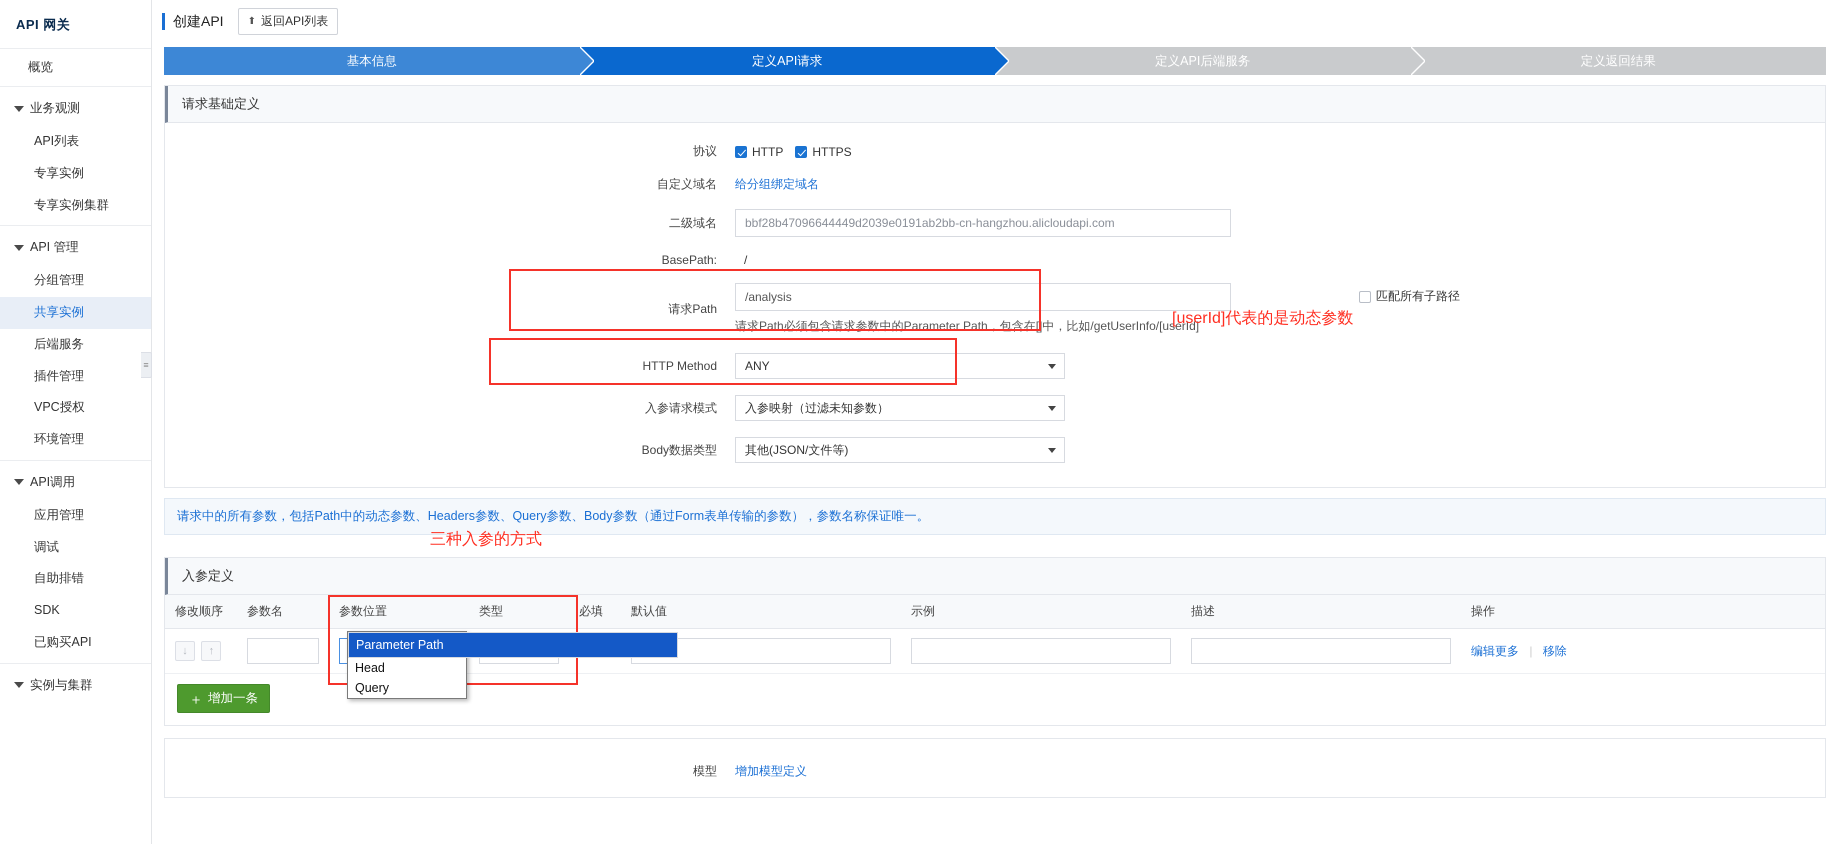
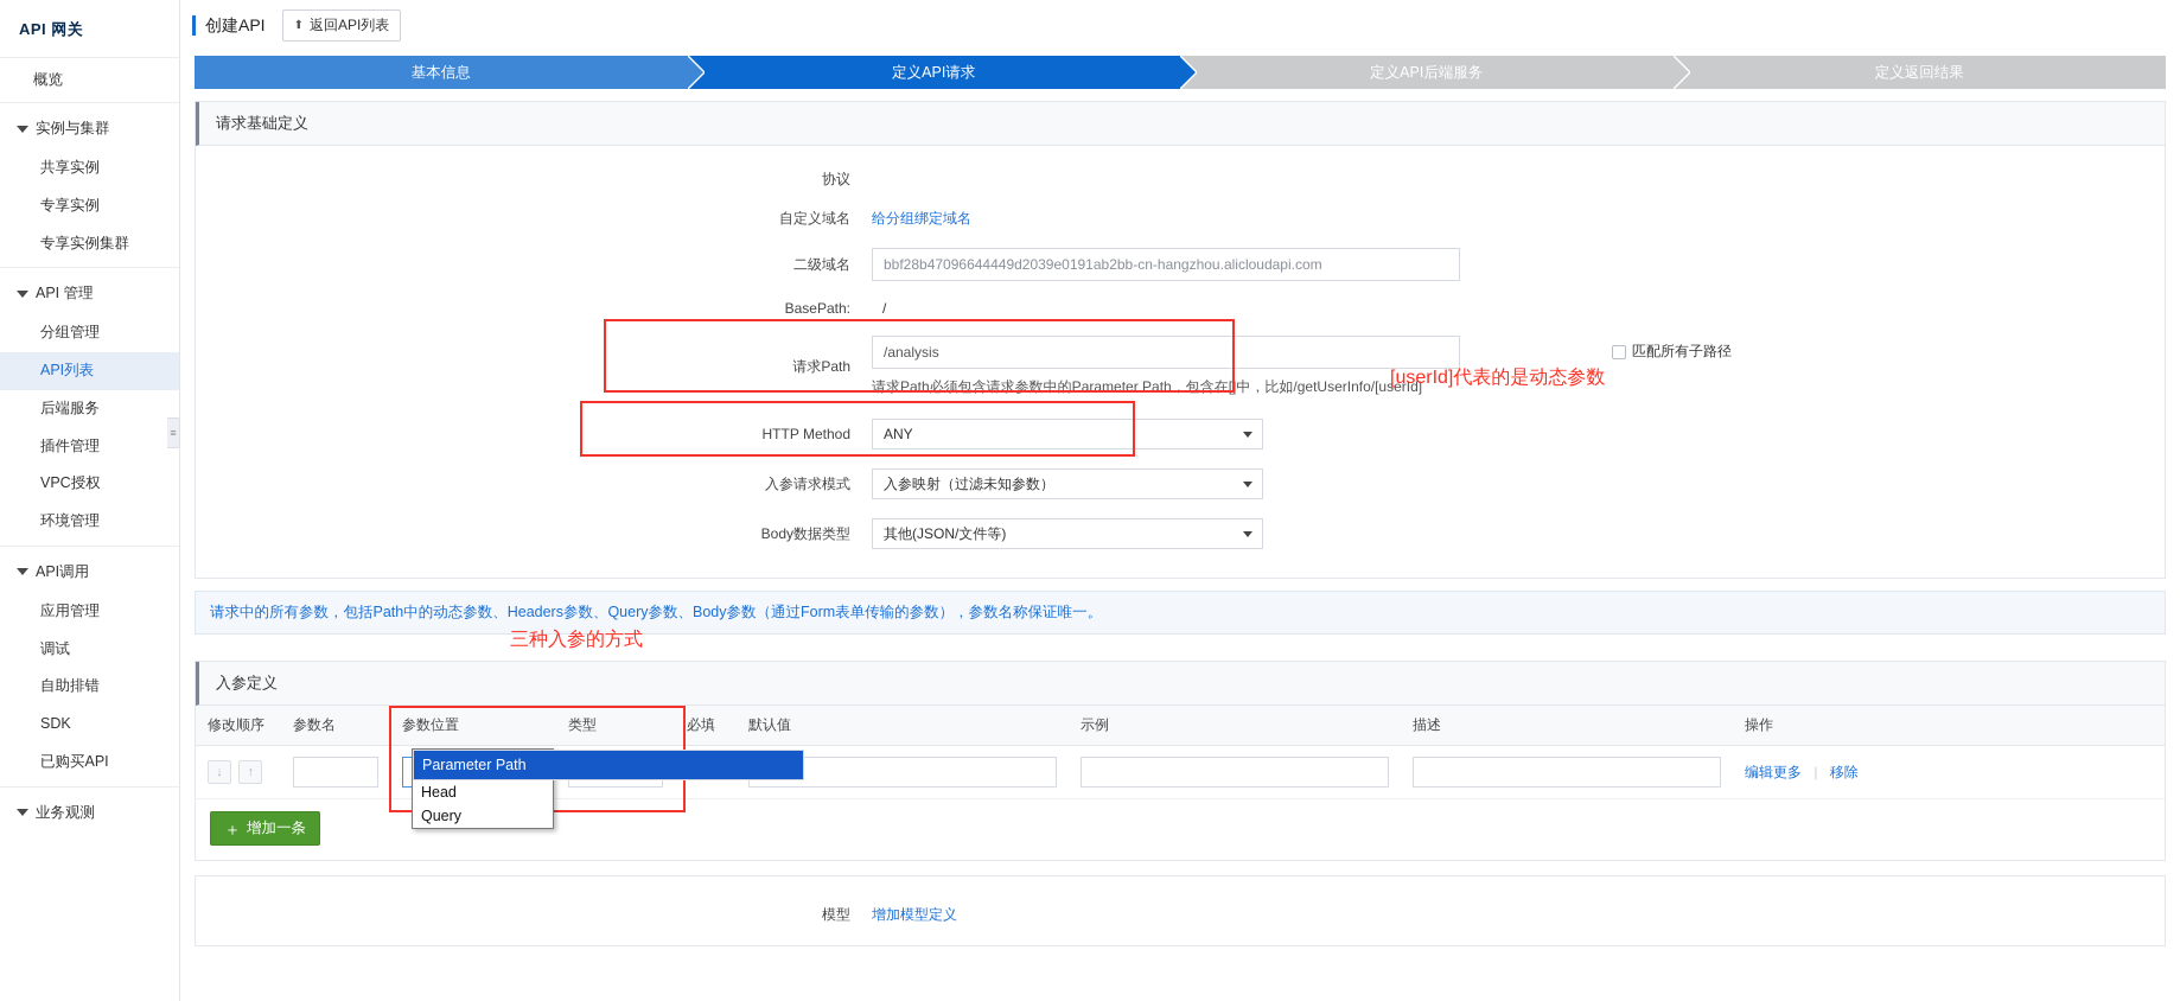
  API 网关
  概览
- 业务观测
+ 实例与集群
- API列表
+ 共享实例
  专享实例
  专享实例集群
  API 管理
  分组管理
- 共享实例
+ API列表
  后端服务
  插件管理
  VPC授权
  环境管理
  API调用
  应用管理
  调试
  自助排错
  SDK
  已购买API
- 实例与集群
+ 业务观测
  ≡
  创建API
  ⬆
  返回API列表
  基本信息
  定义API请求
  定义API后端服务
  定义返回结果
  请求基础定义
  协议
- HTTP
- HTTPS
  自定义域名
  给分组绑定域名
  二级域名
  bbf28b47096644449d2039e0191ab2bb-cn-hangzhou.alicloudapi.com
  BasePath:
  /
  请求Path
  /analysis
  请求Path必须包含请求参数中的Parameter Path，包含在[]中，比如/getUserInfo/[userId]
  匹配所有子路径
  HTTP Method
  ANY
  入参请求模式
  入参映射（过滤未知参数）
  Body数据类型
  其他(JSON/文件等)
  请求中的所有参数，包括Path中的动态参数、Headers参数、Query参数、Body参数（通过Form表单传输的参数），参数名称保证唯一。
  入参定义
  修改顺序	参数名	参数位置	类型	必填	默认值	示例	描述	操作
  ＋
  增加一条
  模型
  增加模型定义
  Parameter Path
  Head
  Query
  [userId]代表的是动态参数
  三种入参的方式
